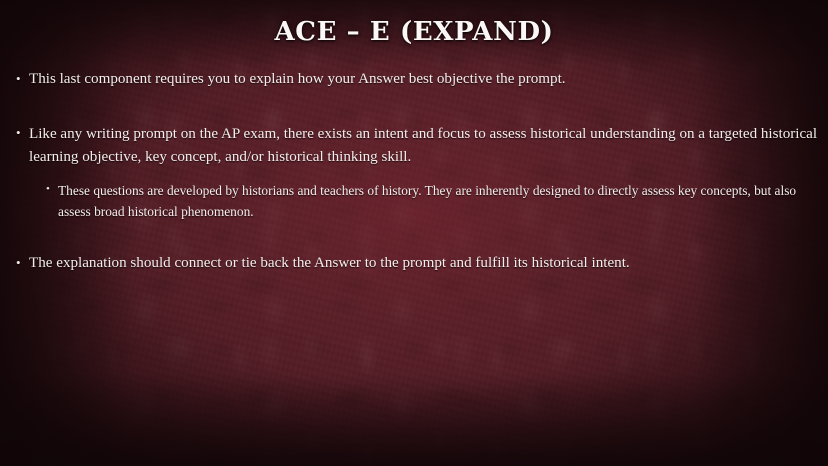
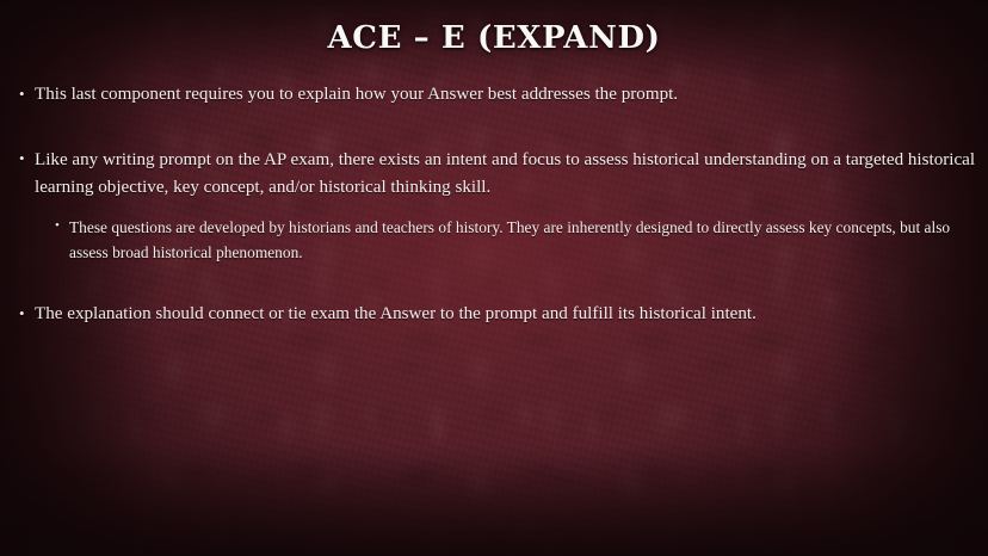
  ACE – E (EXPAND)
- This last component requires you to explain how your Answer best objective the prompt.
+ This last component requires you to explain how your Answer best addresses the prompt.
  Like any writing prompt on the AP exam, there exists an intent and focus to assess historical understanding on a targeted historical learning objective, key concept, and/or historical thinking skill.
  These questions are developed by historians and teachers of history. They are inherently designed to directly assess key concepts, but also assess broad historical phenomenon.
- The explanation should connect or tie back the Answer to the prompt and fulfill its historical intent.
+ The explanation should connect or tie exam the Answer to the prompt and fulfill its historical intent.
